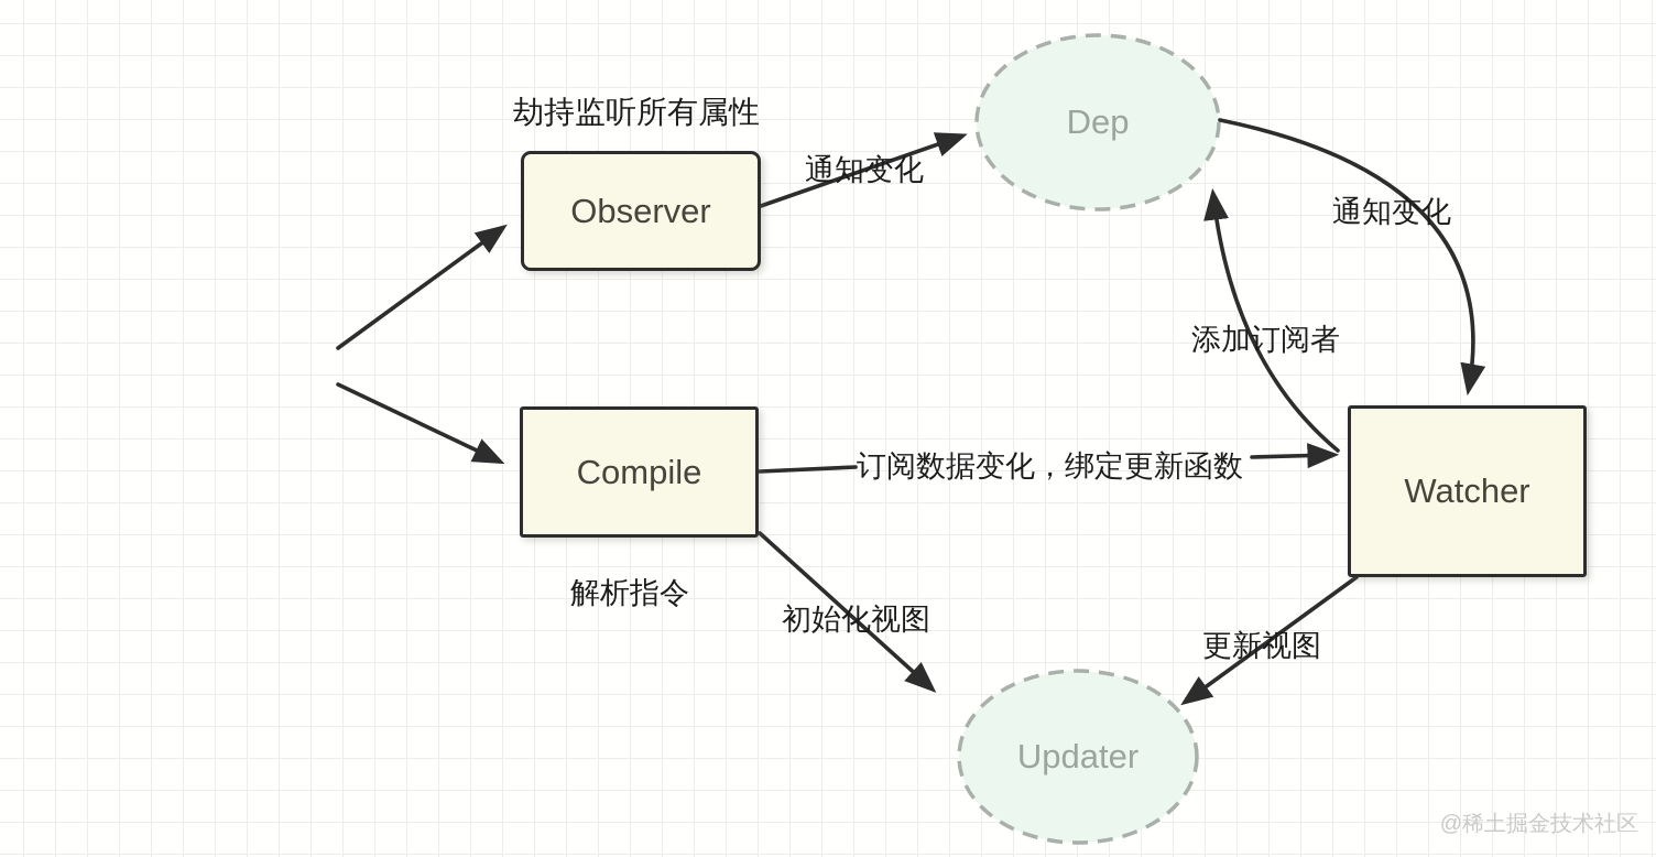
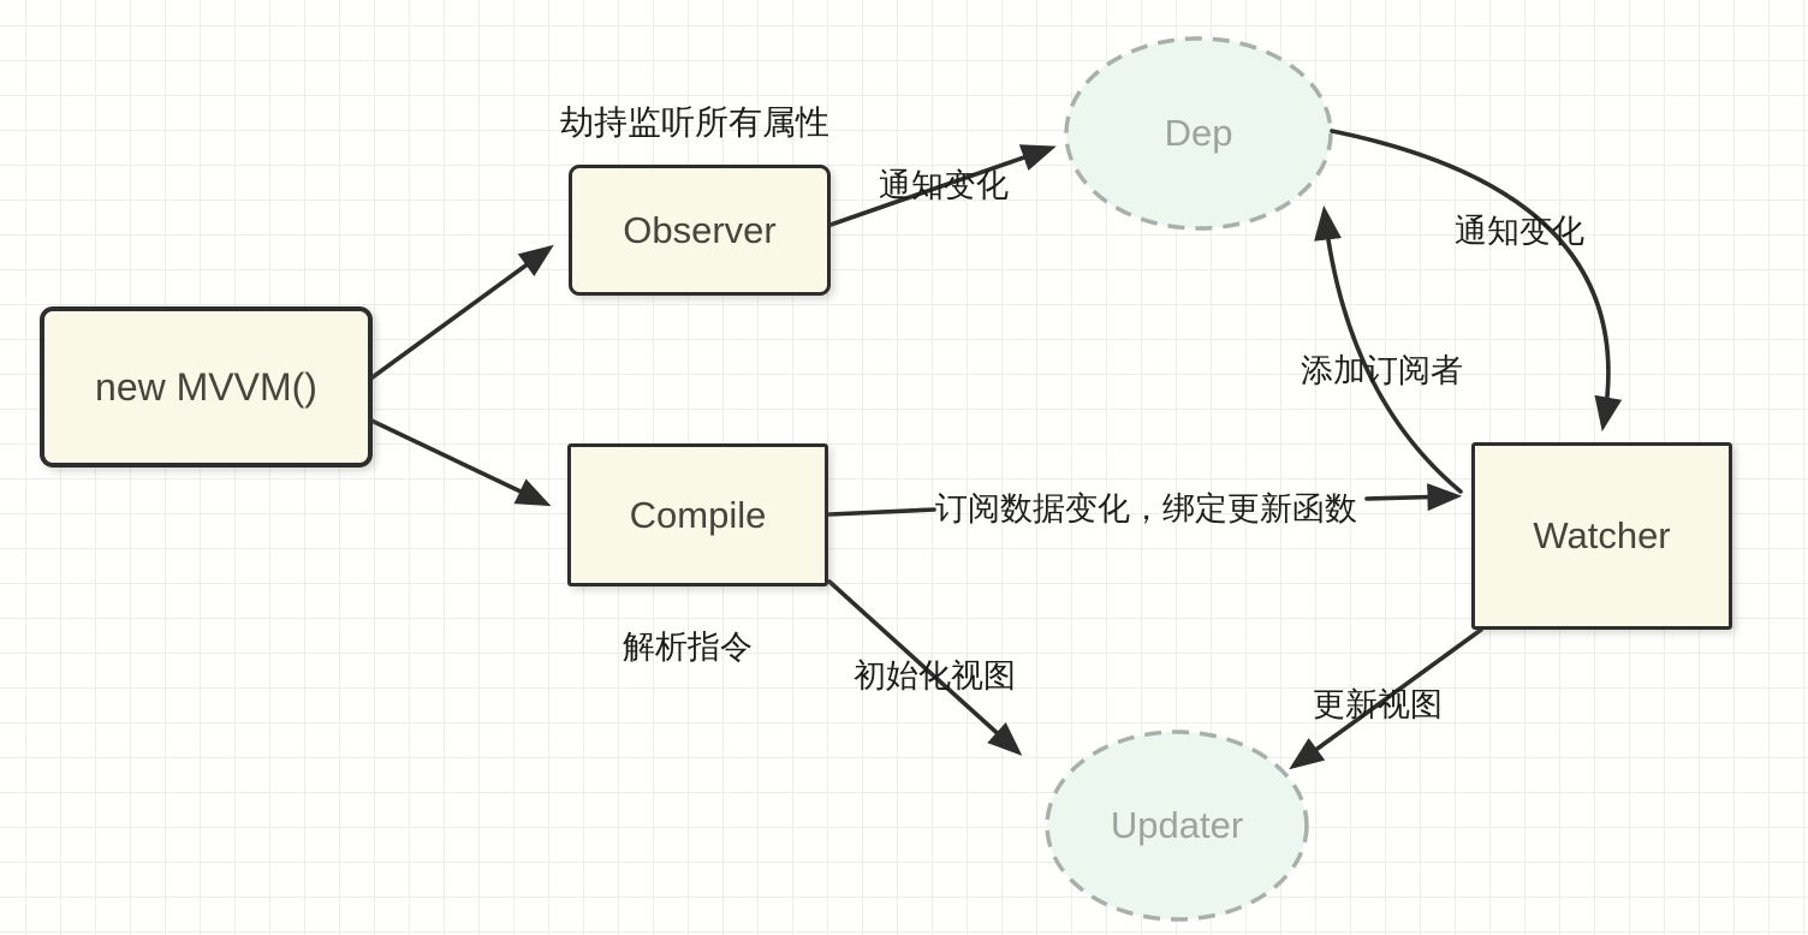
+ new MVVM()
  Observer
  Compile
  Watcher
  Dep
  Updater
  劫持监听所有属性
  通知变化
  通知变化
  添加订阅者
  订阅数据变化，绑定更新函数
  解析指令
  初始化视图
  更新视图
- @稀土掘金技术社区
